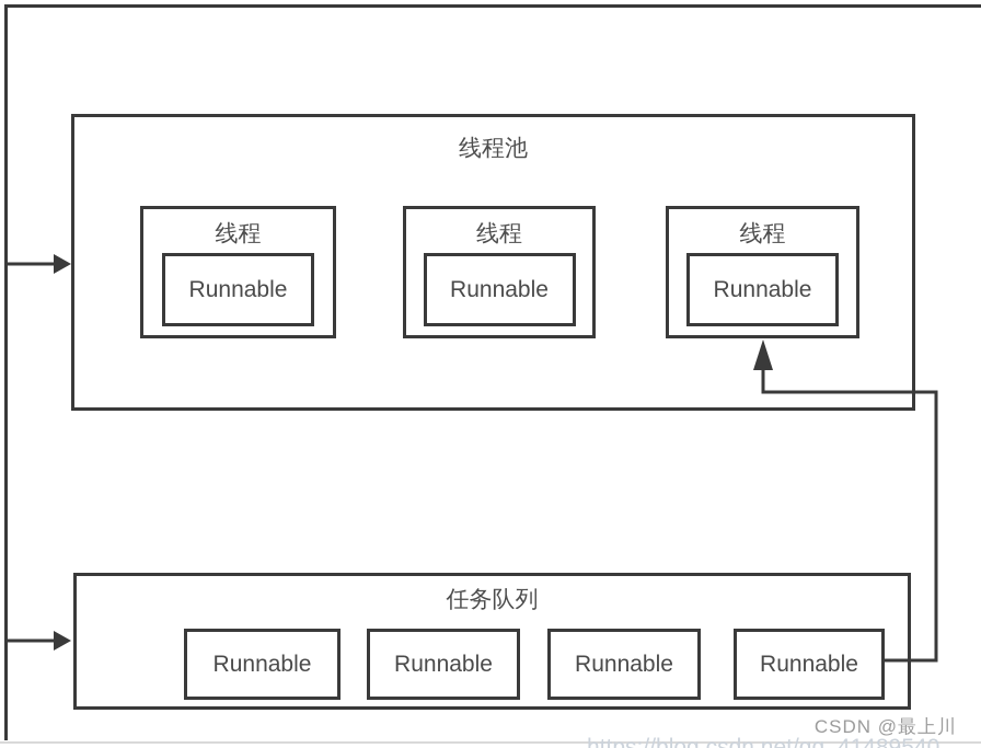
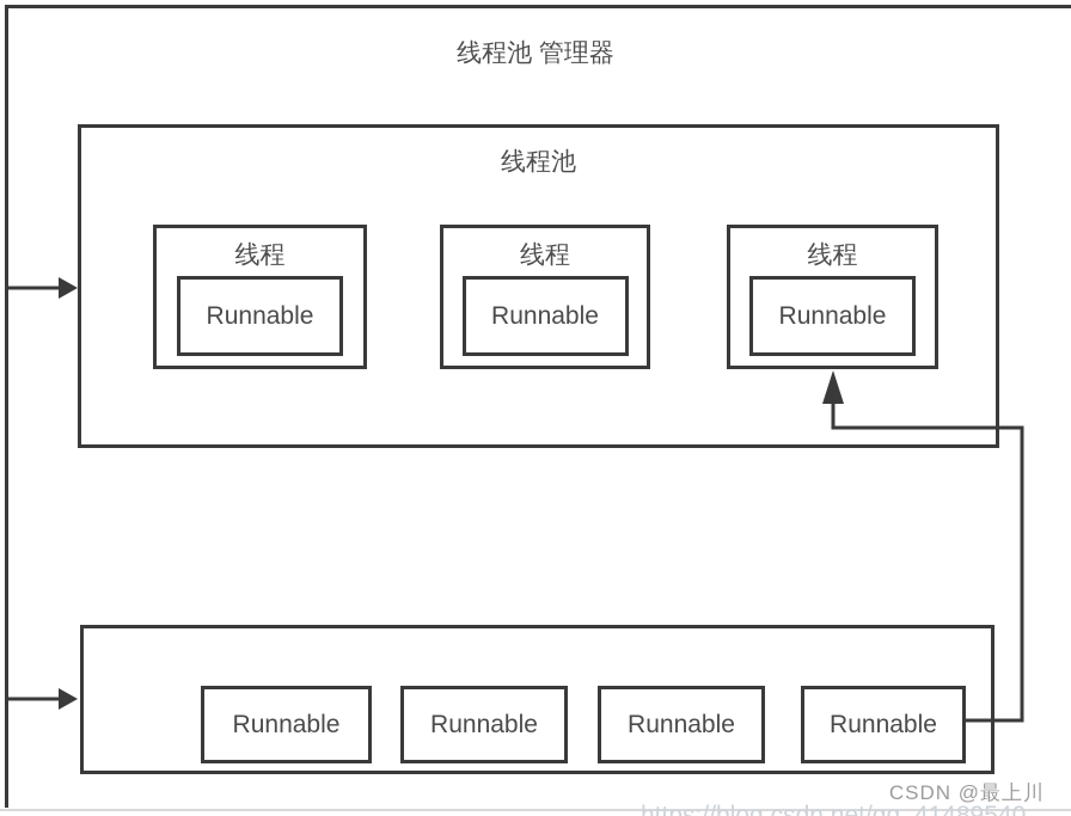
+ 线程池 管理器
  线程池
  线程
  Runnable
  线程
  Runnable
  线程
  Runnable
- 任务队列
  Runnable
  Runnable
  Runnable
  Runnable
  CSDN @最上川
